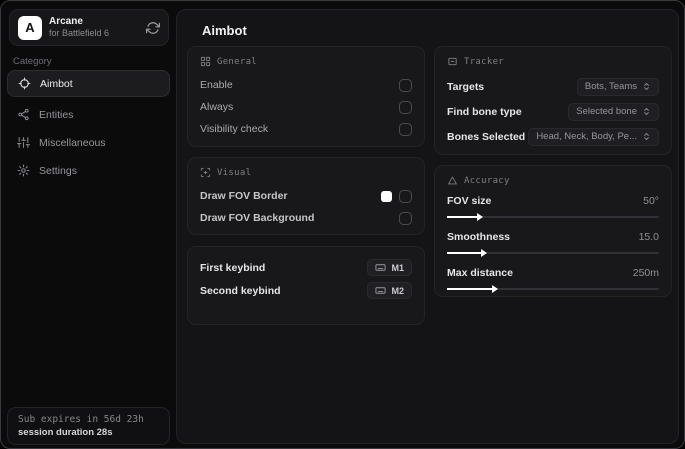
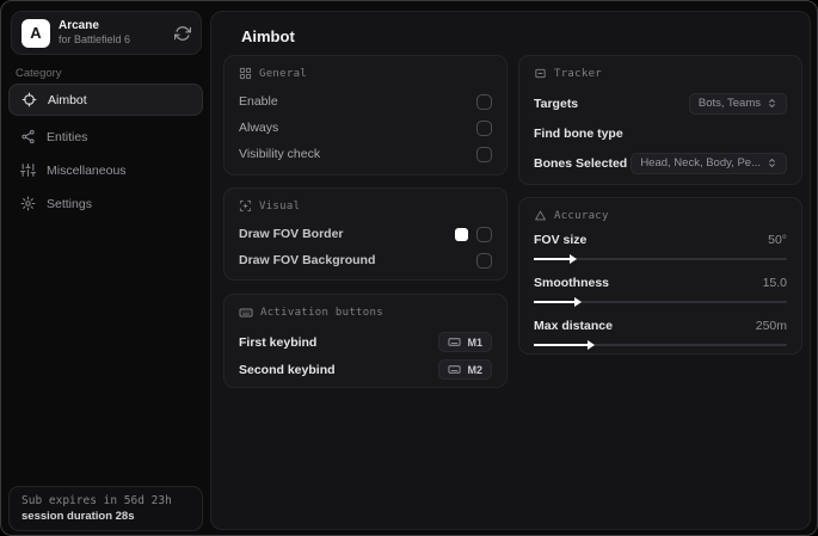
  A
  Arcane
  for Battlefield 6
  Category
  Aimbot
  Entities
  Miscellaneous
  Settings
  Sub expires in 56d 23h
  session duration 28s
  Aimbot
  General
  Enable
  Always
  Visibility check
  Visual
  Draw FOV Border
  Draw FOV Background
+ Activation buttons
  First keybind
  M1
  Second keybind
  M2
  Tracker
  Targets
  Bots, Teams
  Find bone type
- Selected bone
  Bones Selected
  Head, Neck, Body, Pe...
  Accuracy
  FOV size
  50°
  Smoothness
  15.0
  Max distance
  250m
